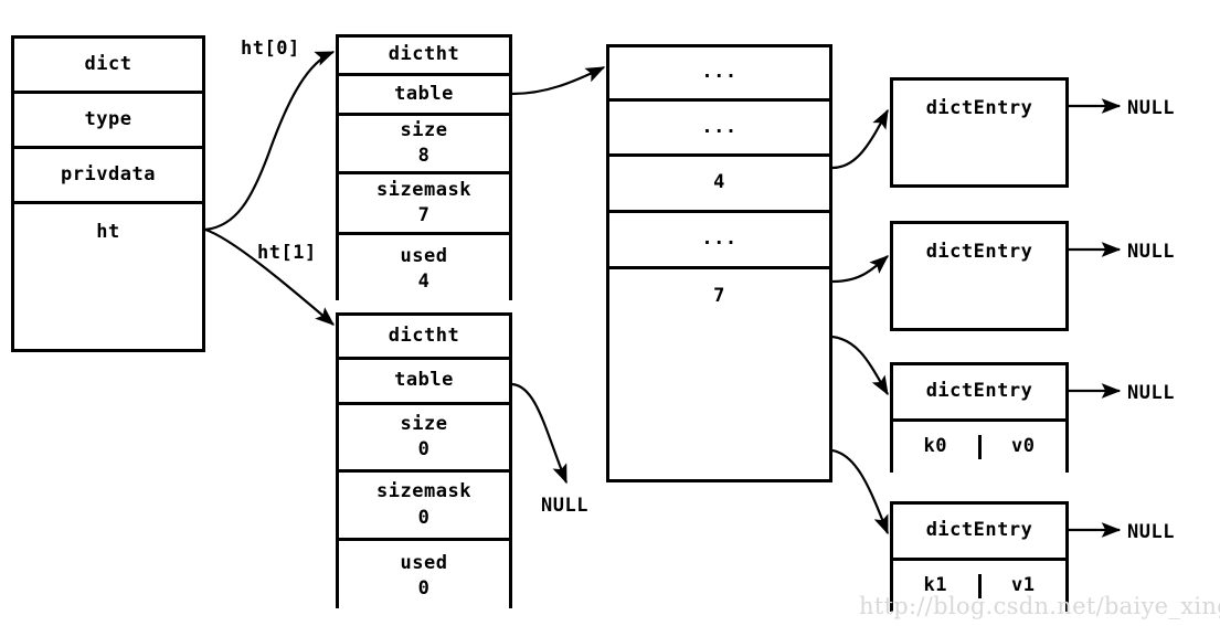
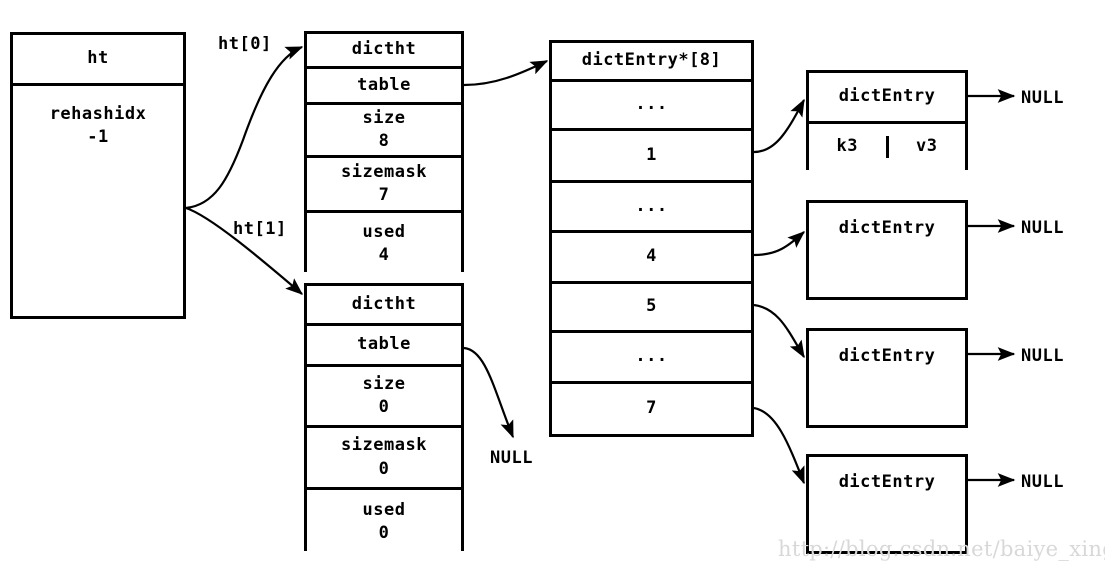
- dict
- type
- privdata
  ht
+ rehashidx
+ -1
  ht[0]
  ht[1]
  dictht
  table
  size
  8
  sizemask
  7
  used
  4
  dictht
  table
  size
  0
  sizemask
  0
  used
  0
  NULL
+ dictEntry*[8]
  ...
+ 1
  ...
  4
+ 5
  ...
  7
  dictEntry
+ k3
+ v3
  NULL
  dictEntry
  NULL
  dictEntry
- k0
- v0
  NULL
  dictEntry
- k1
- v1
  NULL
  http://blog.csdn.net/baiye_xin
